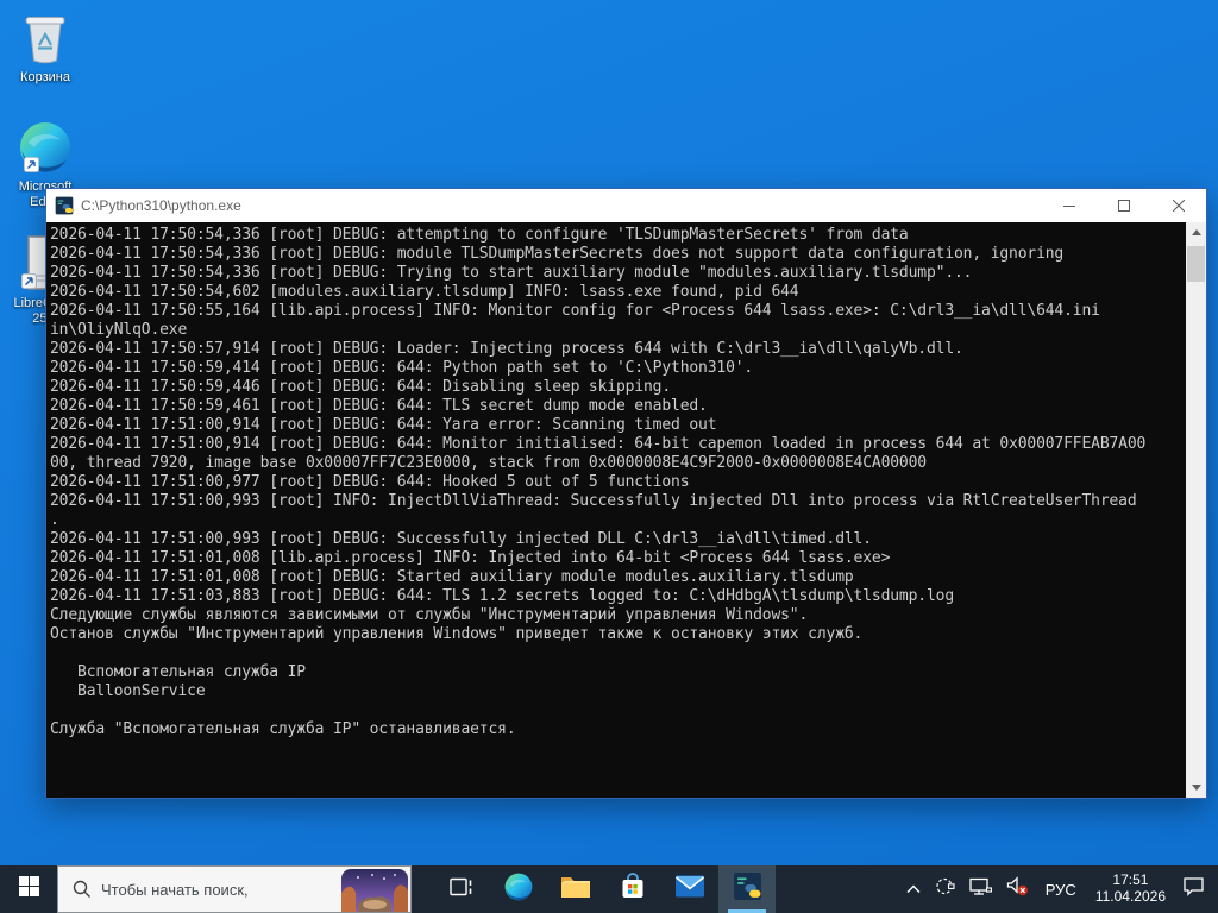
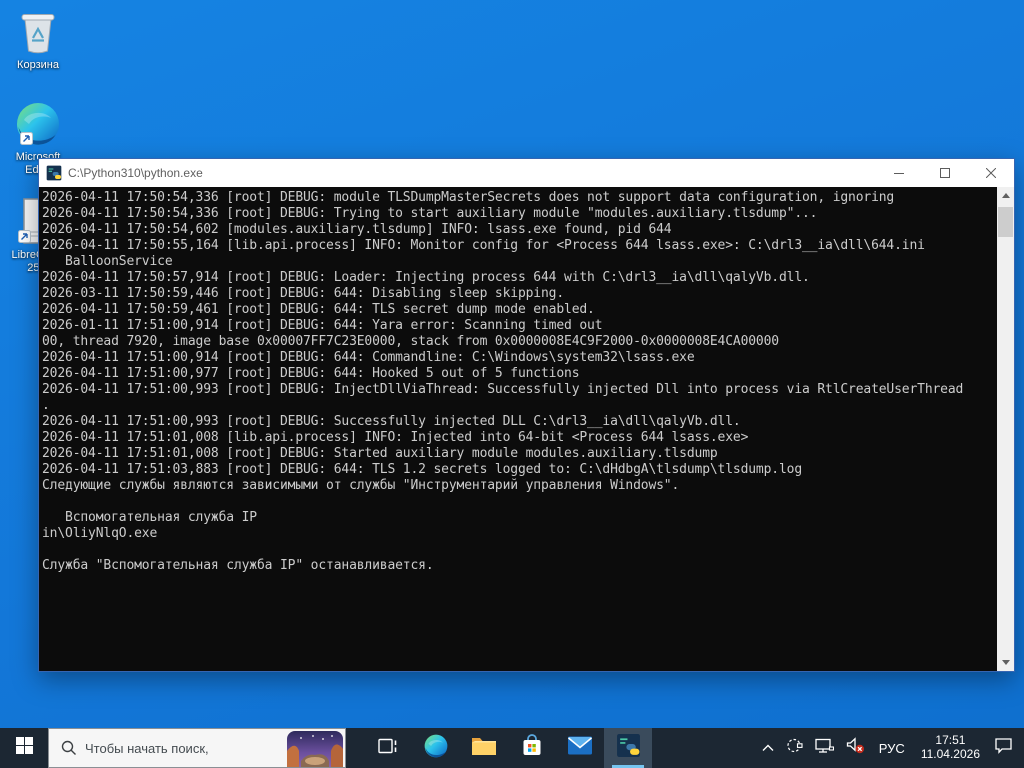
  Корзина
  Microsoft
  C:\Python310\python.exe
- 2026-04-11 17:50:54,336 [root] DEBUG: attempting to configure 'TLSDumpMasterSecrets' from data
  2026-04-11 17:50:54,336 [root] DEBUG: module TLSDumpMasterSecrets does not support data configuration, ignoring
  2026-04-11 17:50:54,336 [root] DEBUG: Trying to start auxiliary module "modules.auxiliary.tlsdump"...
  2026-04-11 17:50:54,602 [modules.auxiliary.tlsdump] INFO: lsass.exe found, pid 644
  2026-04-11 17:50:55,164 [lib.api.process] INFO: Monitor config for <Process 644 lsass.exe>: C:\drl3__ia\dll\644.ini
- in\OliyNlqO.exe
+ BalloonService
  2026-04-11 17:50:57,914 [root] DEBUG: Loader: Injecting process 644 with C:\drl3__ia\dll\qalyVb.dll.
- 2026-04-11 17:50:59,414 [root] DEBUG: 644: Python path set to 'C:\Python310'.
- 2026-04-11 17:50:59,446 [root] DEBUG: 644: Disabling sleep skipping.
+ 2026-03-11 17:50:59,446 [root] DEBUG: 644: Disabling sleep skipping.
  2026-04-11 17:50:59,461 [root] DEBUG: 644: TLS secret dump mode enabled.
- 2026-04-11 17:51:00,914 [root] DEBUG: 644: Yara error: Scanning timed out
+ 2026-01-11 17:51:00,914 [root] DEBUG: 644: Yara error: Scanning timed out
- 2026-04-11 17:51:00,914 [root] DEBUG: 644: Monitor initialised: 64-bit capemon loaded in process 644 at 0x00007FFEAB7A00
  00, thread 7920, image base 0x00007FF7C23E0000, stack from 0x0000008E4C9F2000-0x0000008E4CA00000
+ 2026-04-11 17:51:00,914 [root] DEBUG: 644: Commandline: C:\Windows\system32\lsass.exe
  2026-04-11 17:51:00,977 [root] DEBUG: 644: Hooked 5 out of 5 functions
- 2026-04-11 17:51:00,993 [root] INFO: InjectDllViaThread: Successfully injected Dll into process via RtlCreateUserThread
+ 2026-04-11 17:51:00,993 [root] DEBUG: InjectDllViaThread: Successfully injected Dll into process via RtlCreateUserThread
  .
- 2026-04-11 17:51:00,993 [root] DEBUG: Successfully injected DLL C:\drl3__ia\dll\timed.dll.
+ 2026-04-11 17:51:00,993 [root] DEBUG: Successfully injected DLL C:\drl3__ia\dll\qalyVb.dll.
  2026-04-11 17:51:01,008 [lib.api.process] INFO: Injected into 64-bit <Process 644 lsass.exe>
  2026-04-11 17:51:01,008 [root] DEBUG: Started auxiliary module modules.auxiliary.tlsdump
  2026-04-11 17:51:03,883 [root] DEBUG: 644: TLS 1.2 secrets logged to: C:\dHdbgA\tlsdump\tlsdump.log
  Следующие службы являются зависимыми от службы "Инструментарий управления Windows".
- Останов службы "Инструментарий управления Windows" приведет также к остановку этих служб.
  Вспомогательная служба IP
- BalloonService
+ in\OliyNlqO.exe
  Служба "Вспомогательная служба IP" останавливается.
  Чтобы начать поиск,
  РУС
  17:51
  11.04.2026
